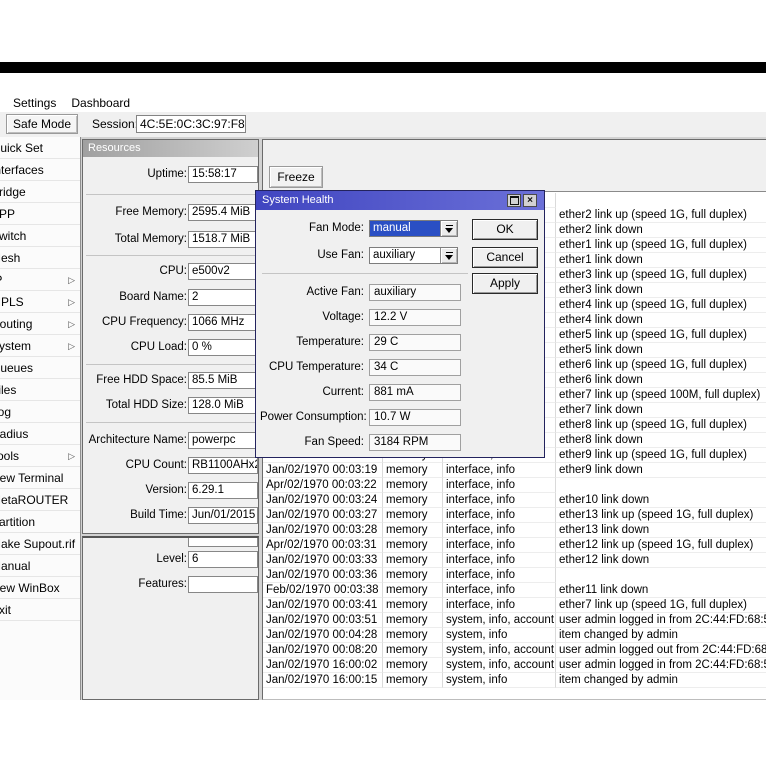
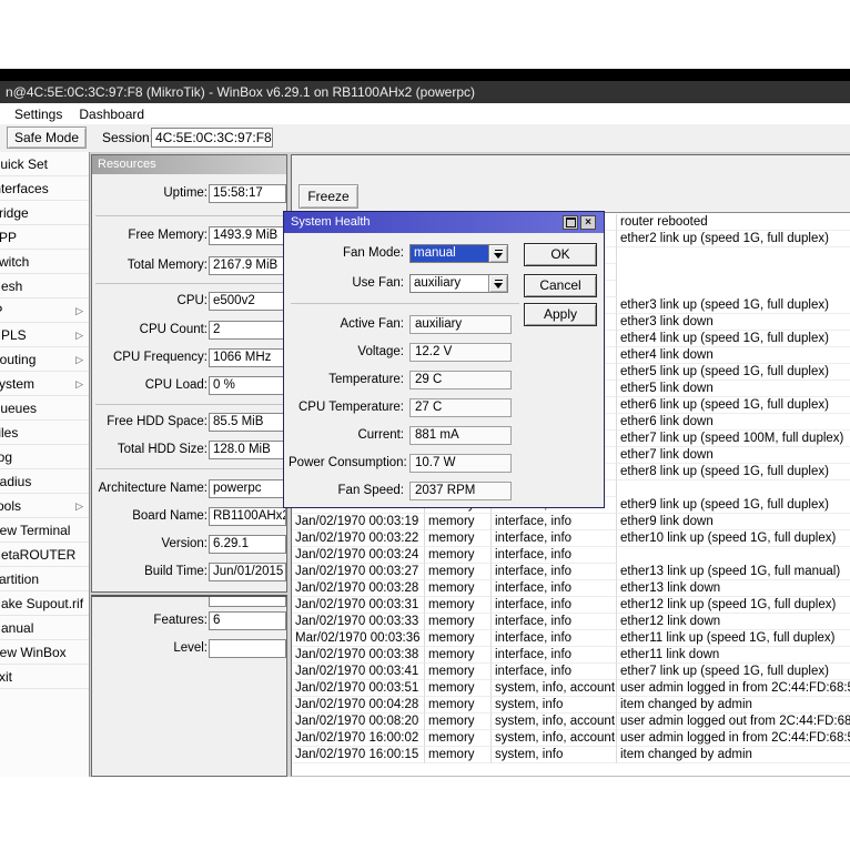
+ n@4C:5E:0C:3C:97:F8 (MikroTik) - WinBox v6.29.1 on RB1100AHx2 (powerpc)
  Settings
  Dashboard
  Safe Mode
  Session
  4C:5E:0C:3C:97:F8
  uick Set
  terfaces
  ridge
  witch
  esh
  ▷
  PLS
  ▷
  outing
  ▷
  ystem
  ▷
  ueues
  adius
  ools
  ▷
  ew Terminal
  etaROUTER
  artition
  ake Supout.rif
  anual
  ew WinBox
  xit
  Resources
  Uptime:
  15:58:17
  Free Memory:
- 2595.4 MiB
+ 1493.9 MiB
  Total Memory:
- 1518.7 MiB
+ 2167.9 MiB
  CPU:
  e500v2
- Board Name:
+ CPU Count:
  2
  CPU Frequency:
  1066 MHz
  CPU Load:
  0 %
  Free HDD Space:
  85.5 MiB
  Total HDD Size:
  128.0 MiB
  Architecture Name:
  powerpc
- CPU Count:
+ Board Name:
  RB1100AHx
  Version:
  6.29.1
  Build Time:
  Jun/01/2015
- Level:
+ Features:
  6
- Features:
+ Level:
  Freeze
+ router rebooted
  ether2 link up (speed 1G, full duplex)
- ether2 link down
- ether1 link up (speed 1G, full duplex)
- ether1 link down
  ether3 link up (speed 1G, full duplex)
  ether3 link down
  ether4 link up (speed 1G, full duplex)
  ether4 link down
  ether5 link up (speed 1G, full duplex)
  ether5 link down
  ether6 link up (speed 1G, full duplex)
  ether6 link down
  ether7 link up (speed 100M, full duplex)
  ether7 link down
  ether8 link up (speed 1G, full duplex)
- ether8 link down
  ether9 link up (speed 1G, full duplex)
  Jan/02/1970 00:03:19
  memory
  interface, info
  ether9 link down
- Apr/02/1970 00:03:22
+ Jan/02/1970 00:03:22
  memory
  interface, info
+ ether10 link up (speed 1G, full duplex)
  Jan/02/1970 00:03:24
  memory
  interface, info
- ether10 link down
  Jan/02/1970 00:03:27
  memory
  interface, info
- ether13 link up (speed 1G, full duplex)
+ ether13 link up (speed 1G, full manual)
  Jan/02/1970 00:03:28
  memory
  interface, info
  ether13 link down
- Apr/02/1970 00:03:31
+ Jan/02/1970 00:03:31
  memory
  interface, info
  ether12 link up (speed 1G, full duplex)
  Jan/02/1970 00:03:33
  memory
  interface, info
  ether12 link down
- Jan/02/1970 00:03:36
+ Mar/02/1970 00:03:36
  memory
  interface, info
+ ether11 link up (speed 1G, full duplex)
- Feb/02/1970 00:03:38
+ Jan/02/1970 00:03:38
  memory
  interface, info
  ether11 link down
  Jan/02/1970 00:03:41
  memory
  interface, info
  ether7 link up (speed 1G, full duplex)
  Jan/02/1970 00:03:51
  memory
  system, info, account
  user admin logged in from 2C:44:FD:68:
  Jan/02/1970 00:04:28
  memory
  system, info
  item changed by admin
  Jan/02/1970 00:08:20
  memory
  system, info, account
  user admin logged out from 2C:44:FD:68
  Jan/02/1970 16:00:02
  memory
  system, info, account
  user admin logged in from 2C:44:FD:68:
  Jan/02/1970 16:00:15
  memory
  system, info
  item changed by admin
  System Health
  ×
  Fan Mode:
  manual
  Use Fan:
  auxiliary
  Active Fan:
  auxiliary
  Voltage:
  12.2 V
  Temperature:
  29 C
  CPU Temperature:
- 34 C
+ 27 C
  Current:
  881 mA
  Power Consumption:
  10.7 W
  Fan Speed:
- 3184 RPM
+ 2037 RPM
  OK
  Cancel
  Apply
